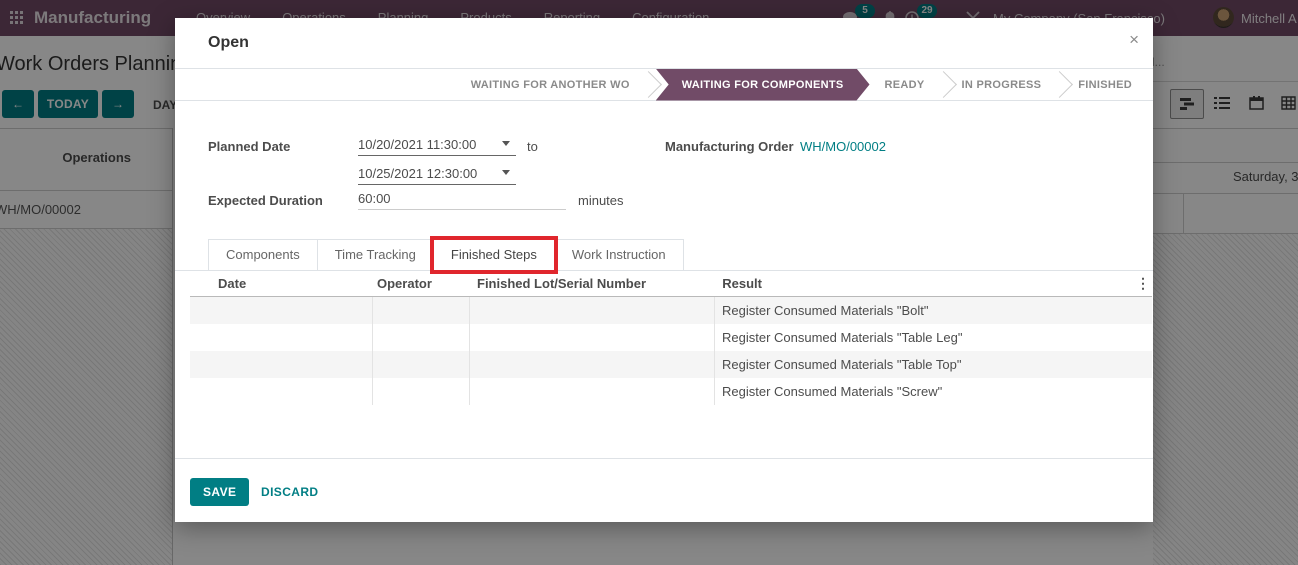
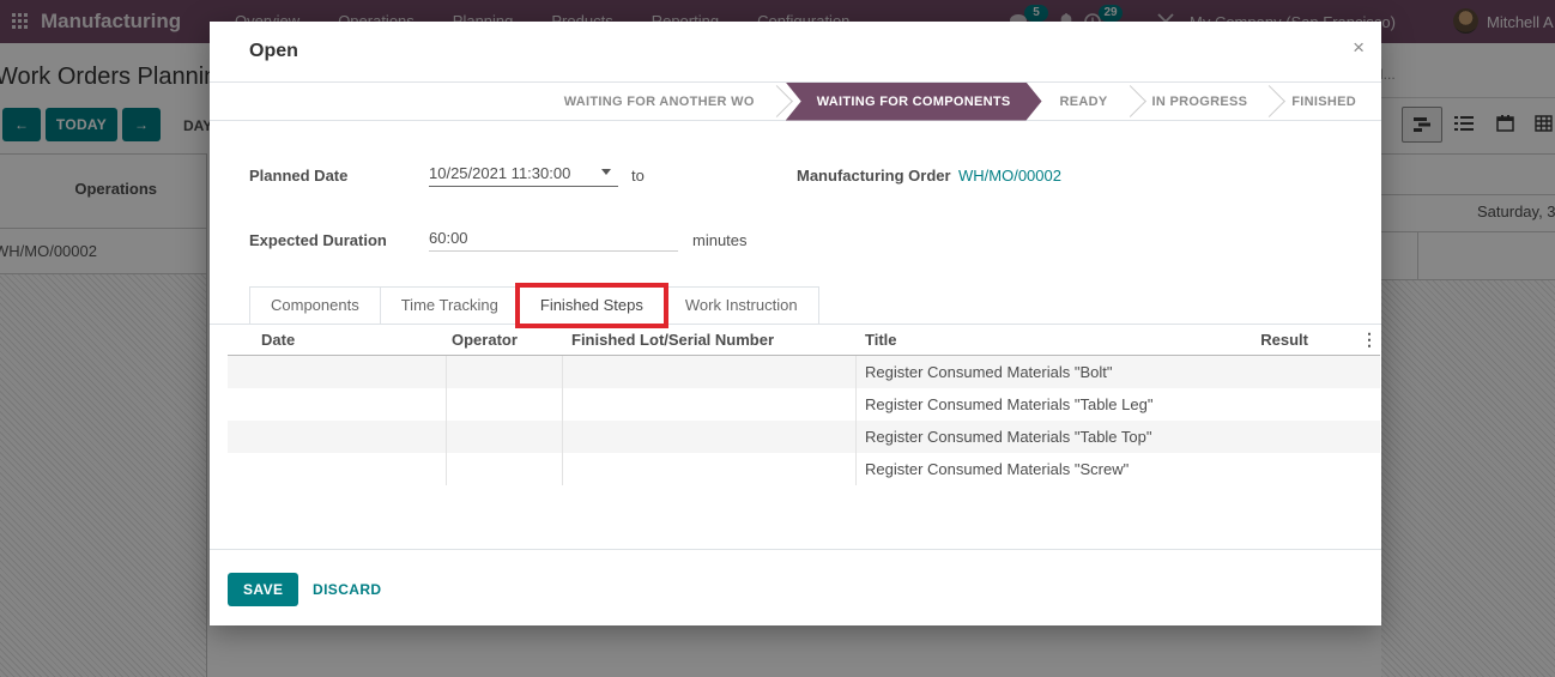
  Manufacturing
  5
  29
  Mitchell A
  Work Orders Planni
  ←
  TODAY
  →
  DAY
  l...
  Operations
  WH/MO/00002
  Saturday, 3
  Open
  ×
  WAITING FOR ANOTHER WO
  WAITING FOR COMPONENTS
  READY
  IN PROGRESS
  FINISHED
  Planned Date
- 10/20/2021 11:30:00
+ 10/25/2021 11:30:00
  to
- 10/25/2021 12:30:00
  Expected Duration
  60:00
  minutes
  Manufacturing Order
  WH/MO/00002
  Components
  Time Tracking
  Finished Steps
  Work Instruction
  Date
  Operator
  Finished Lot/Serial Number
+ Title
  Result
  ⋮
  Register Consumed Materials "Bolt"
  Register Consumed Materials "Table Leg"
  Register Consumed Materials "Table Top"
  Register Consumed Materials "Screw"
  SAVE
  DISCARD
